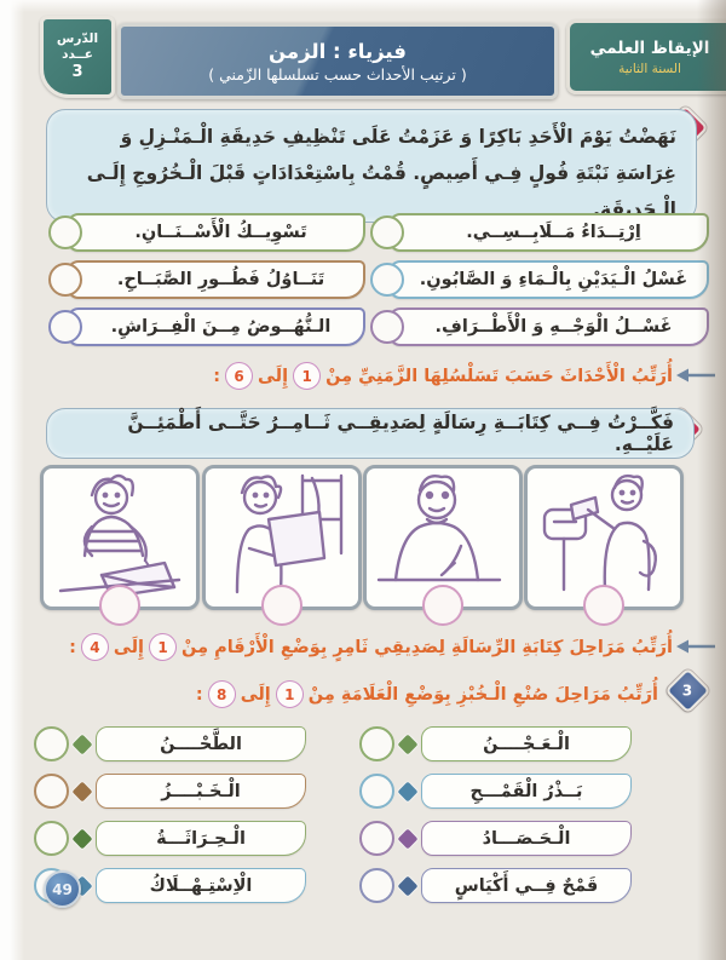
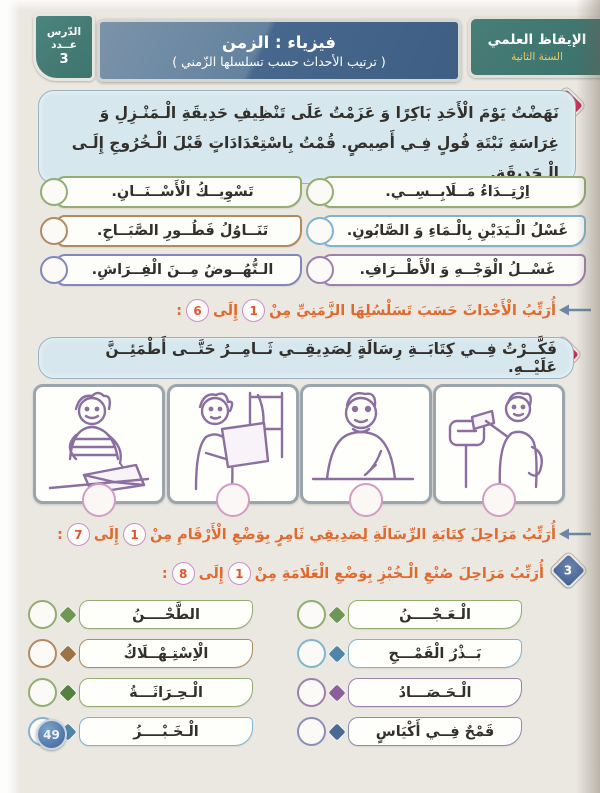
  الدّرس
  عــدد
  3
  فيزياء : الزمن
  ( ترتيب الأحداث حسب تسلسلها الزّمني )
  إيقاظ العلمي
  السنة الثانية
  نَهَضْتُ يَوْمَ الْأَحَدِ بَاكِرًا وَ عَزَمْتُ عَلَى تَنْظِيفِ حَدِيقَةِ الْـمَنْـزِلِ وَ غِرَاسَةِ نَبْتَةِ فُولٍ فِـي أَصِيصٍ. قُمْتُ بِاسْتِعْدَادَاتٍ قَبْلَ الْـخُرُوجِ إِلَـى الْـحَدِيقَةِ.
  اِرْتِــدَاءُ مَــلَابِــسِــي.
  غَسْلُ الْـيَدَيْنِ بِالْـمَاءِ وَ الصَّابُونِ.
  غَسْــلُ الْوَجْــهِ وَ الْأَطْــرَافِ.
  تَسْوِيــكُ الْأَسْــنَــانِ.
  تَنَــاوُلُ فَطُــورِ الصَّبَــاحِ.
  الـنُّهُــوضُ مِــنَ الْفِــرَاشِ.
  أُرَتِّبُ الْأَحْدَاثَ حَسَبَ تَسَلْسُلِهَا الزَّمَنِيِّ مِنْ
  1
  إِلَى
  6
  :
  فَكَّــرْتُ فِــي كِتَابَــةِ رِسَالَةٍ لِصَدِيقِــي ثَــامِــرُ حَتَّــى أَطْمَئِــنَّ عَلَيْــهِ.
  أُرَتِّبُ مَرَاحِلَ كِتَابَةِ الرِّسَالَةِ لِصَدِيقِي ثَامِرٍ بِوَضْعِ الْأَرْقَامِ مِنْ
  1
  إِلَى
- 4
+ 7
  :
  أُرَتِّبُ مَرَاحِلَ صُنْعِ الْـخُبْزِ بِوَضْعِ الْعَلَامَةِ مِنْ
  1
  إِلَى
  8
  :
  الْـعَـجْــــنُ
  بَــذْرُ الْقَمْـــحِ
  الْـحَـصَـــادُ
  قَمْحٌ فِــي أَكْيَاسٍ
  الطَّحْــــنُ
- الْـخَـبْــــزُ
+ الْاِسْتِـهْــلَاكُ
  الْـحِـرَاثَـــةُ
- الْاِسْتِـهْــلَاكُ
+ الْـخَـبْــــزُ
  49
